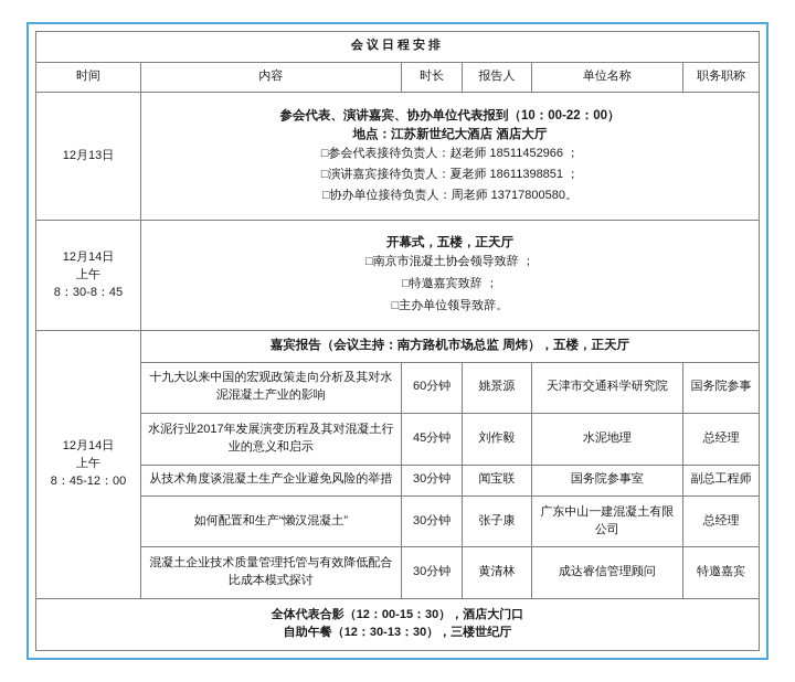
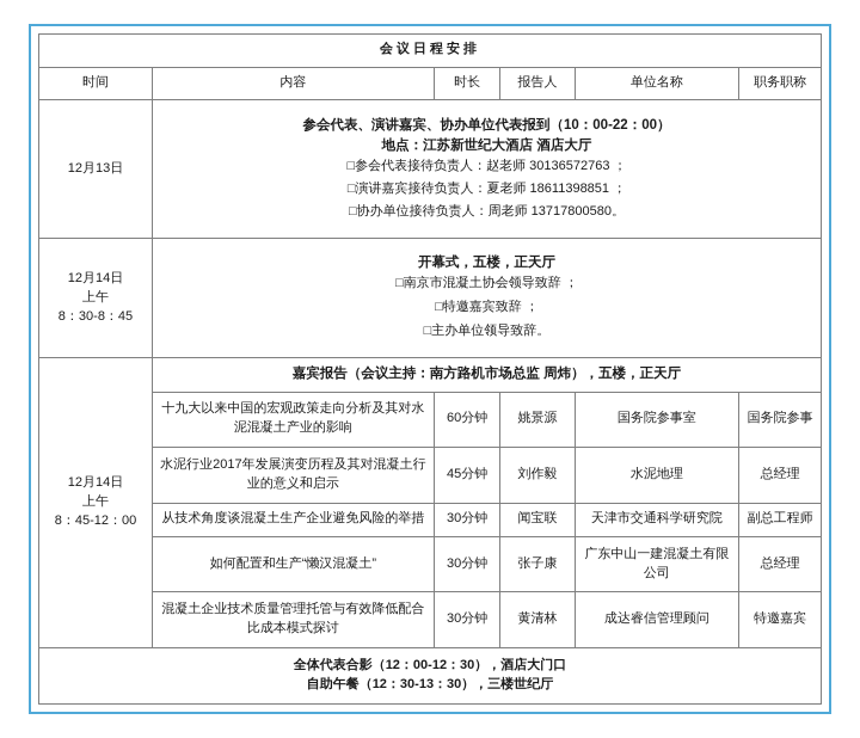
  会议日程安排
  时间	内容	时长	报告人	单位名称	职务职称
- 12月13日	参会代表、演讲嘉宾、协办单位代表报到（10：00-22：00） 地点：江苏新世纪大酒店 酒店大厅 □参会代表接待负责人：赵老师 18511452966 ； □演讲嘉宾接待负责人：夏老师 18611398851 ； □协办单位接待负责人：周老师 13717800580。
+ 12月13日	参会代表、演讲嘉宾、协办单位代表报到（10：00-22：00） 地点：江苏新世纪大酒店 酒店大厅 □参会代表接待负责人：赵老师 30136572763 ； □演讲嘉宾接待负责人：夏老师 18611398851 ； □协办单位接待负责人：周老师 13717800580。
  12月14日 上午 8：30-8：45	开幕式，五楼，正天厅 □南京市混凝土协会领导致辞 ； □特邀嘉宾致辞 ； □主办单位领导致辞。
  12月14日 上午 8：45-12：00	嘉宾报告（会议主持：南方路机市场总监 周炜），五楼，正天厅
- 十九大以来中国的宏观政策走向分析及其对水泥混凝土产业的影响	60分钟	姚景源	天津市交通科学研究院	国务院参事
+ 十九大以来中国的宏观政策走向分析及其对水泥混凝土产业的影响	60分钟	姚景源	国务院参事室	国务院参事
  水泥行业2017年发展演变历程及其对混凝土行业的意义和启示	45分钟	刘作毅	水泥地理	总经理
- 从技术角度谈混凝土生产企业避免风险的举措	30分钟	闻宝联	国务院参事室	副总工程师
+ 从技术角度谈混凝土生产企业避免风险的举措	30分钟	闻宝联	天津市交通科学研究院	副总工程师
  如何配置和生产“懒汉混凝土”	30分钟	张子康	广东中山一建混凝土有限公司	总经理
  混凝土企业技术质量管理托管与有效降低配合比成本模式探讨	30分钟	黄清林	成达睿信管理顾问	特邀嘉宾
- 全体代表合影（12：00-15：30），酒店大门口 自助午餐（12：30-13：30），三楼世纪厅
+ 全体代表合影（12：00-12：30），酒店大门口 自助午餐（12：30-13：30），三楼世纪厅
